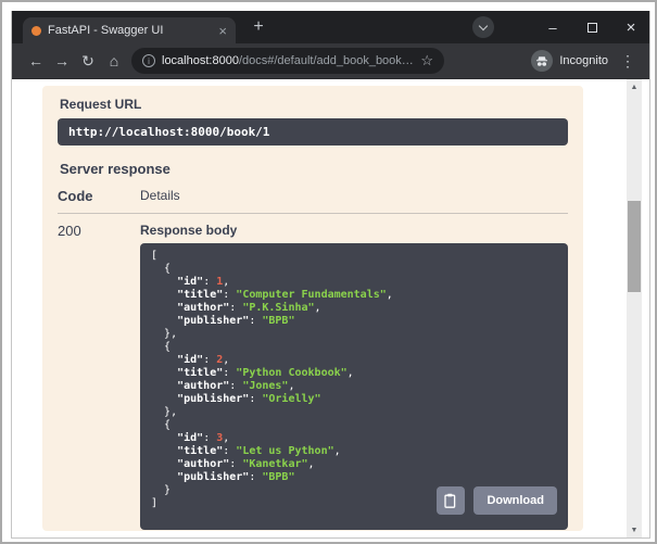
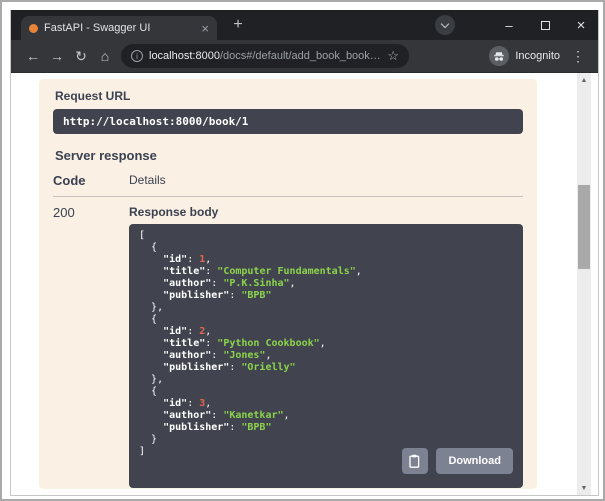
  FastAPI - Swagger UI
  ×
  +
  –
  ×
  ←
  →
  ↻
  ⌂
  i
  localhost:8000
  /docs#/default/add_book_book_..
  ☆
  Incognito
  ⋮
  Request URL
  http://localhost:8000/book/1
  Server response
  Code
  Details
  200
  Response body
  [
  {
  "id": 1,
  "title": "Computer Fundamentals",
  "author": "P.K.Sinha",
  "publisher": "BPB"
  },
  {
  "id": 2,
  "title": "Python Cookbook",
  "author": "Jones",
  "publisher": "Orielly"
  },
  {
  "id": 3,
- "title": "Let us Python",
  "author": "Kanetkar",
  "publisher": "BPB"
  }
  ]
  Download
